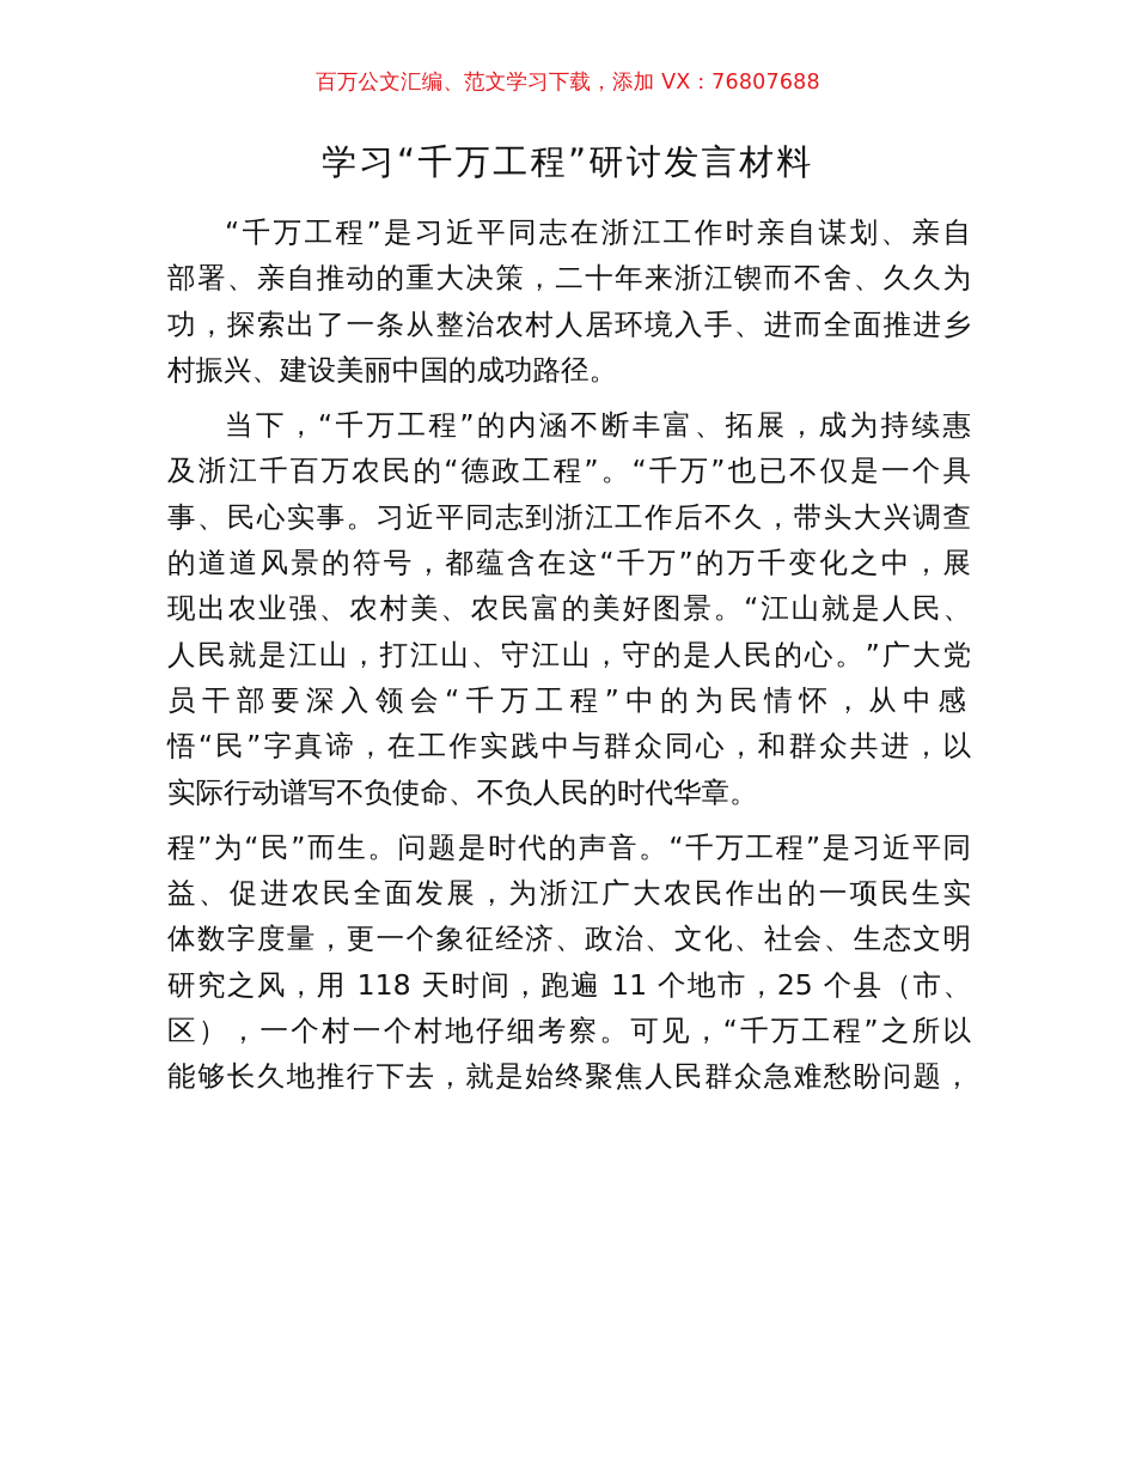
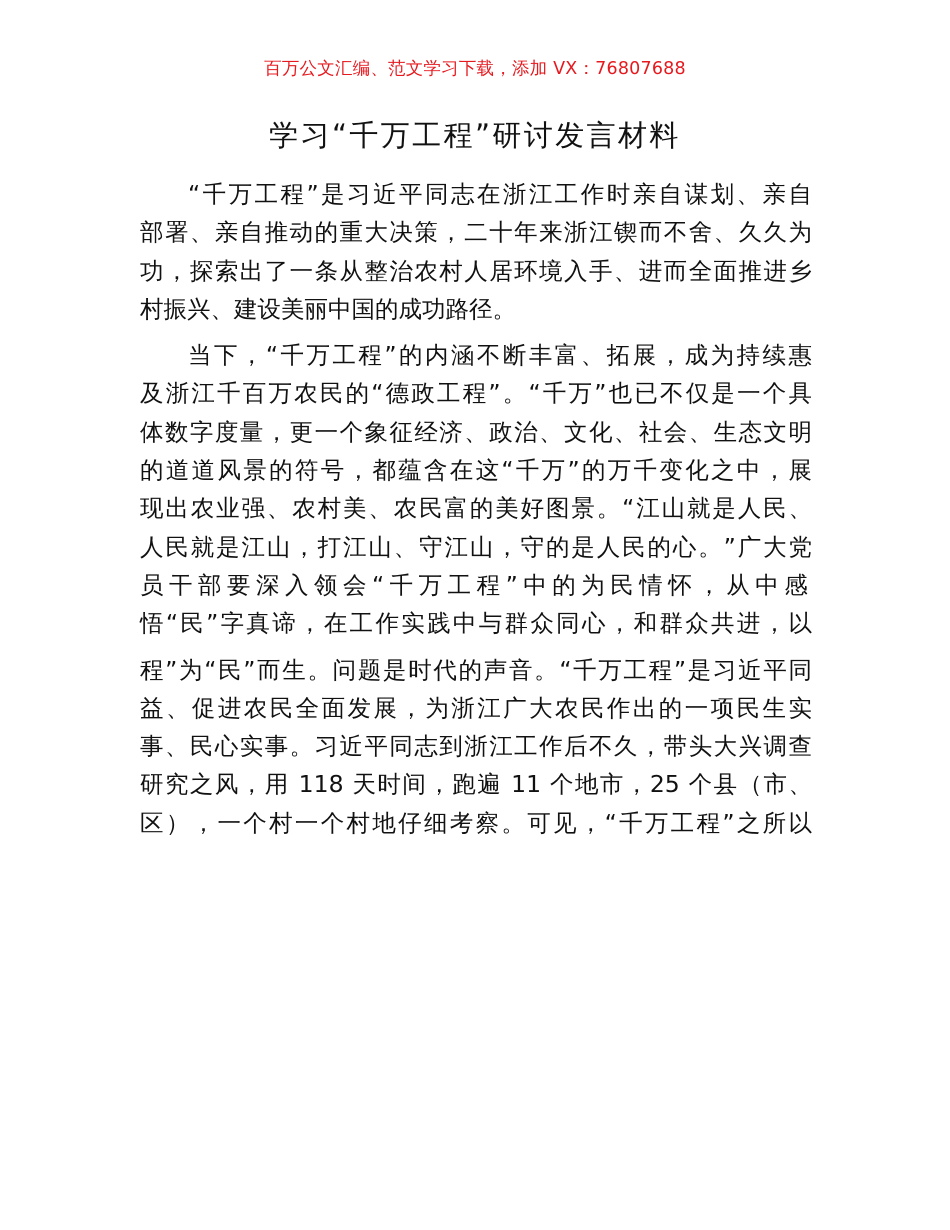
  百万公文汇编、范文学习下载，添加 VX：76807688
  学习“千万工程”研讨发言材料
  “千万工程”是习近平同志在浙江工作时亲自谋划、亲自
  部署、亲自推动的重大决策，二十年来浙江锲而不舍、久久为
  功，探索出了一条从整治农村人居环境入手、进而全面推进乡
  村振兴、建设美丽中国的成功路径。
  当下，“千万工程”的内涵不断丰富、拓展，成为持续惠
  及浙江千百万农民的“德政工程”。“千万”也已不仅是一个具
- 事、民心实事。习近平同志到浙江工作后不久，带头大兴调查
+ 体数字度量，更一个象征经济、政治、文化、社会、生态文明
  的道道风景的符号，都蕴含在这“千万”的万千变化之中，展
  现出农业强、农村美、农民富的美好图景。“江山就是人民、
  人民就是江山，打江山、守江山，守的是人民的心。”广大党
  员干部要深入领会“千万工程”中的为民情怀，从中感
  悟“民”字真谛，在工作实践中与群众同心，和群众共进，以
- 实际行动谱写不负使命、不负人民的时代华章。
  程”为“民”而生。问题是时代的声音。“千万工程”是习近平同
  益、促进农民全面发展，为浙江广大农民作出的一项民生实
- 体数字度量，更一个象征经济、政治、文化、社会、生态文明
+ 事、民心实事。习近平同志到浙江工作后不久，带头大兴调查
  研究之风，用 118 天时间，跑遍 11 个地市，25 个县（市、
  区），一个村一个村地仔细考察。可见，“千万工程”之所以
- 能够长久地推行下去，就是始终聚焦人民群众急难愁盼问题，
